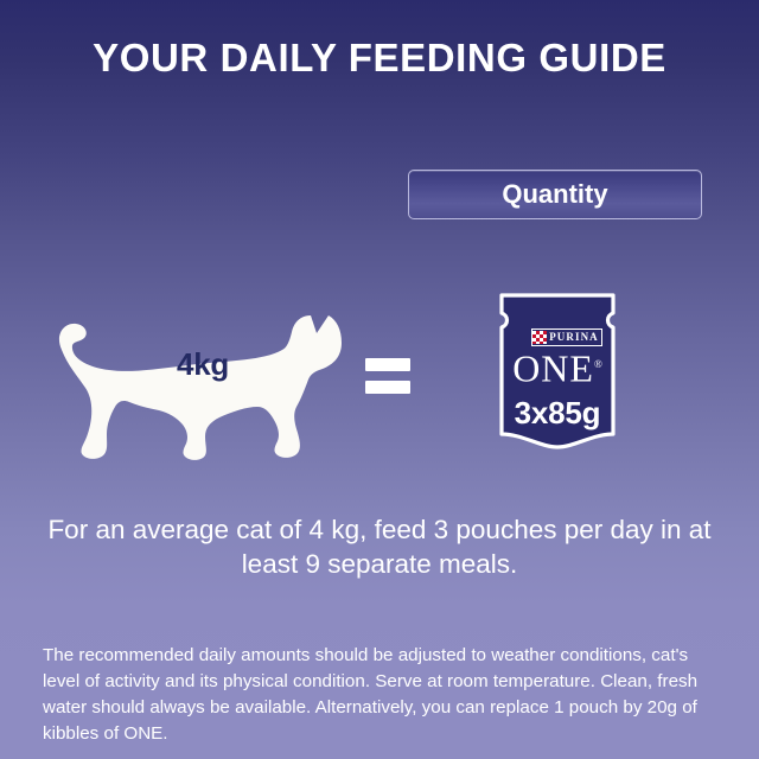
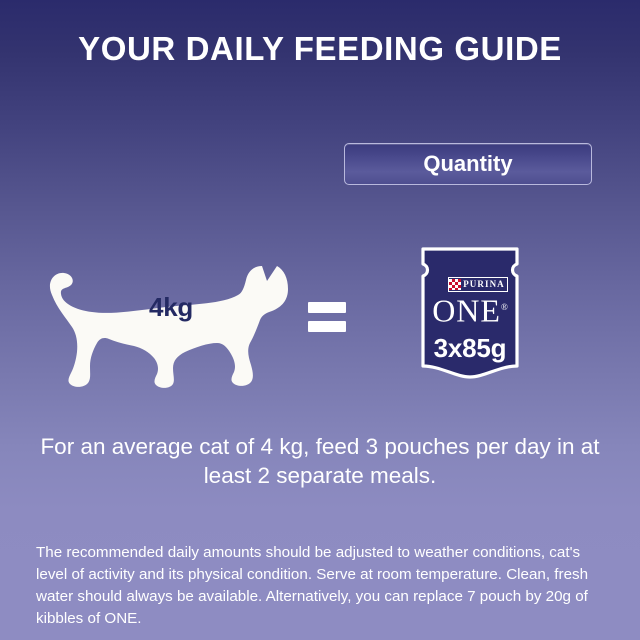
  YOUR DAILY FEEDING GUIDE
  Quantity
  4kg
  PURINA
  ONE®
  3x85g
- For an average cat of 4 kg, feed 3 pouches per day in at least 9 separate meals.
+ For an average cat of 4 kg, feed 3 pouches per day in at least 2 separate meals.
- The recommended daily amounts should be adjusted to weather conditions, cat's level of activity and its physical condition. Serve at room temperature. Clean, fresh water should always be available. Alternatively, you can replace 1 pouch by 20g of kibbles of ONE.
+ The recommended daily amounts should be adjusted to weather conditions, cat's level of activity and its physical condition. Serve at room temperature. Clean, fresh water should always be available. Alternatively, you can replace 7 pouch by 20g of kibbles of ONE.
